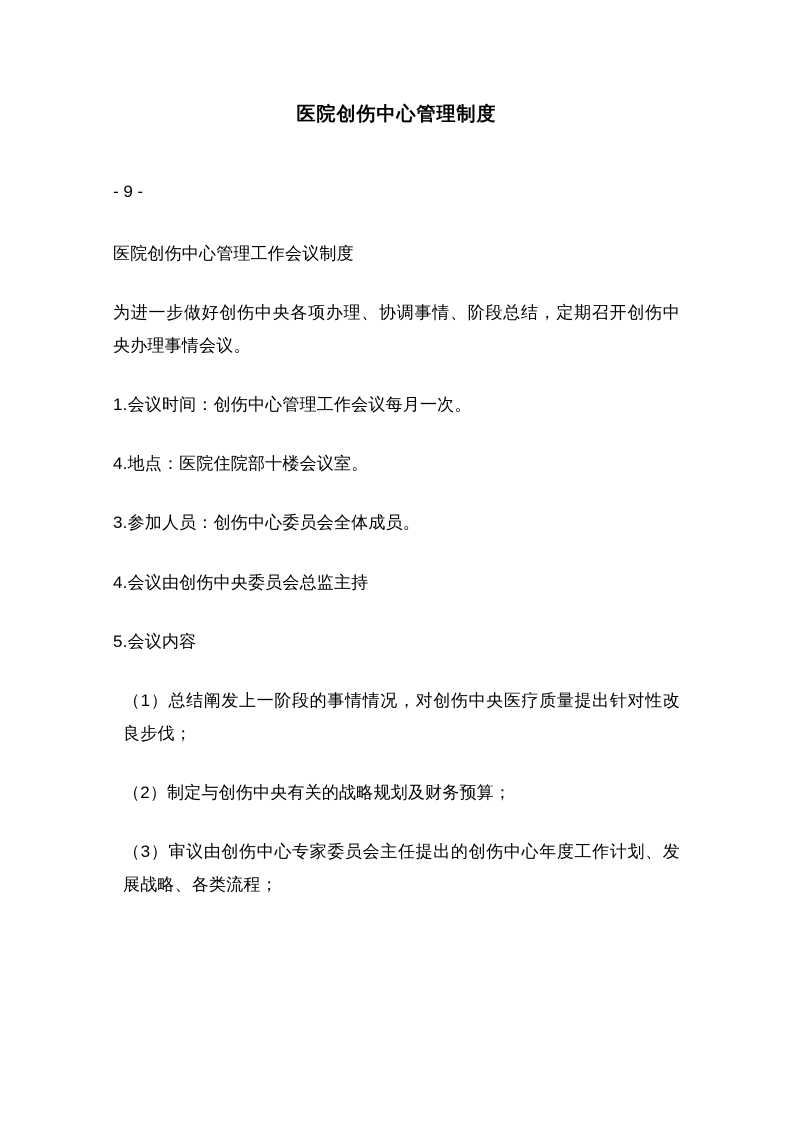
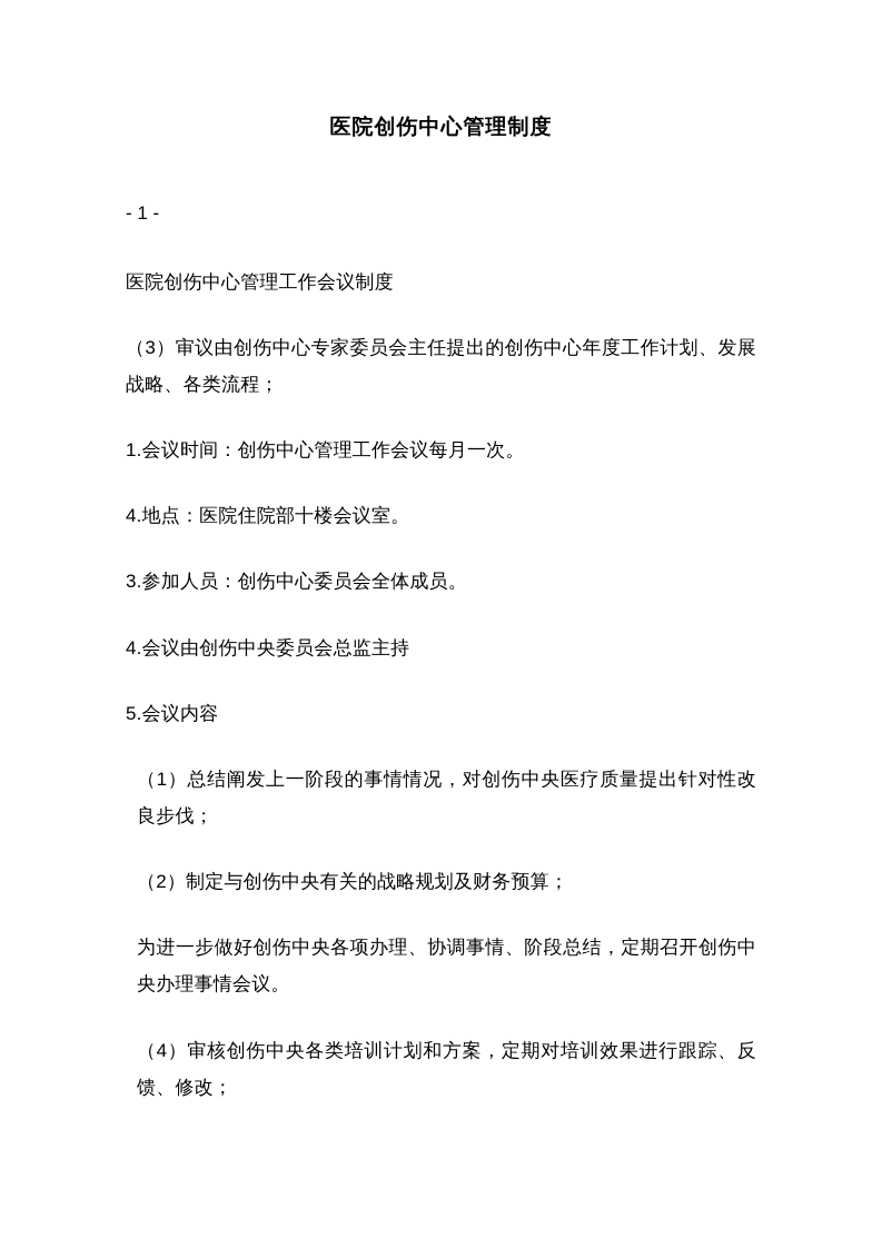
  医院创伤中心管理制度
- - 9 -
+ - 1 -
  医院创伤中心管理工作会议制度
- 为进一步做好创伤中央各项办理、协调事情、阶段总结，定期召开创伤中央办理事情会议。
+ （3）审议由创伤中心专家委员会主任提出的创伤中心年度工作计划、发展战略、各类流程；
  1.会议时间：创伤中心管理工作会议每月一次。
  4.地点：医院住院部十楼会议室。
  3.参加人员：创伤中心委员会全体成员。
  4.会议由创伤中央委员会总监主持
  5.会议内容
  （1）总结阐发上一阶段的事情情况，对创伤中央医疗质量提出针对性改良步伐；
  （2）制定与创伤中央有关的战略规划及财务预算；
- （3）审议由创伤中心专家委员会主任提出的创伤中心年度工作计划、发展战略、各类流程；
+ 为进一步做好创伤中央各项办理、协调事情、阶段总结，定期召开创伤中央办理事情会议。
+ （4）审核创伤中央各类培训计划和方案，定期对培训效果进行跟踪、反馈、修改；
